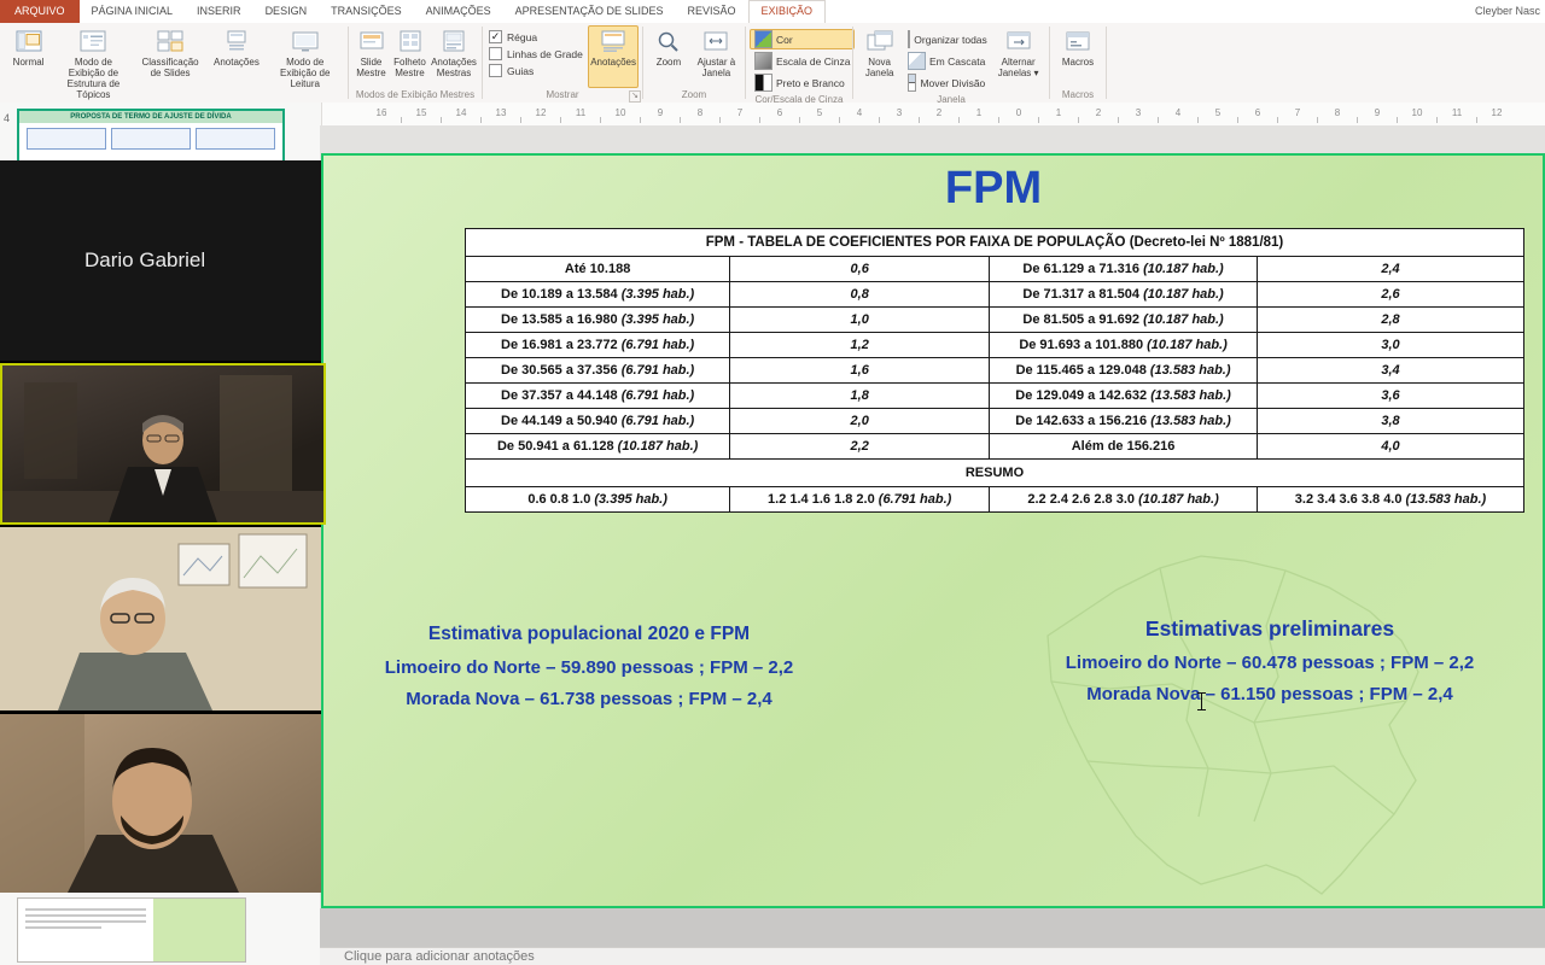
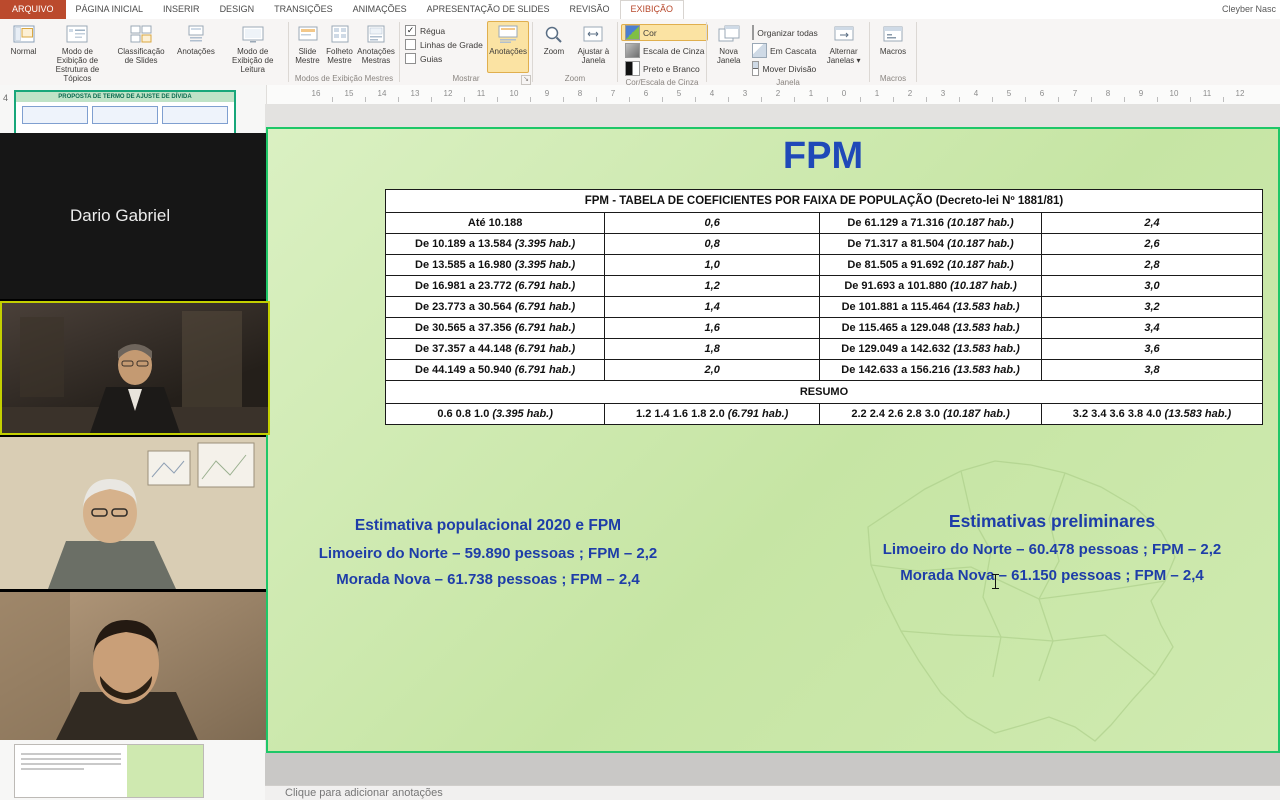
  ARQUIVO
  PÁGINA INICIAL
  INSERIR
  DESIGN
  TRANSIÇÕES
  ANIMAÇÕES
  APRESENTAÇÃO DE SLIDES
  REVISÃO
  EXIBIÇÃO
  Cleyber Nasc
  Normal
  Modo de Exibição de Estrutura de Tópicos
  Classificação de Slides
  Anotações
  Modo de Exibição de Leitura
  Slide Mestre
  Folheto Mestre
  Anotações Mestras
  Modos de Exibição Mestres
  ✓
  Régua
  Linhas de Grade
  Guias
  Anotações
  Mostrar
  Zoom
  Ajustar à Janela
  Zoom
  Cor
  Escala de Cinza
  Preto e Branco
  Cor/Escala de Cinza
  Nova Janela
  Organizar todas
  Em Cascata
  Mover Divisão
  Alternar Janelas ▾
  Janela
  Macros
  Macros
  16
  15
  14
  13
  12
  11
  10
  9
  8
  7
  6
  5
  4
  3
  2
  1
  0
  1
  2
  3
  4
  5
  6
  7
  8
  9
  10
  11
  12
  4
  FPM
  FPM - TABELA DE COEFICIENTES POR FAIXA DE POPULAÇÃO (Decreto-lei Nº 1881/81)
  Até 10.188	0,6	De 61.129 a 71.316 (10.187 hab.)	2,4
  De 10.189 a 13.584 (3.395 hab.)	0,8	De 71.317 a 81.504 (10.187 hab.)	2,6
  De 13.585 a 16.980 (3.395 hab.)	1,0	De 81.505 a 91.692 (10.187 hab.)	2,8
  De 16.981 a 23.772 (6.791 hab.)	1,2	De 91.693 a 101.880 (10.187 hab.)	3,0
+ De 23.773 a 30.564 (6.791 hab.)	1,4	De 101.881 a 115.464 (13.583 hab.)	3,2
  De 30.565 a 37.356 (6.791 hab.)	1,6	De 115.465 a 129.048 (13.583 hab.)	3,4
  De 37.357 a 44.148 (6.791 hab.)	1,8	De 129.049 a 142.632 (13.583 hab.)	3,6
  De 44.149 a 50.940 (6.791 hab.)	2,0	De 142.633 a 156.216 (13.583 hab.)	3,8
- De 50.941 a 61.128 (10.187 hab.)	2,2	Além de 156.216	4,0
  RESUMO
  0.6 0.8 1.0 (3.395 hab.)	1.2 1.4 1.6 1.8 2.0 (6.791 hab.)	2.2 2.4 2.6 2.8 3.0 (10.187 hab.)	3.2 3.4 3.6 3.8 4.0 (13.583 hab.)
  Estimativa populacional 2020 e FPM
  Limoeiro do Norte – 59.890 pessoas ; FPM – 2,2
  Morada Nova – 61.738 pessoas ; FPM – 2,4
  Estimativas preliminares
  Limoeiro do Norte – 60.478 pessoas ; FPM – 2,2
  Morada Nov – 61.150 pessoas ; FPM – 2,4
  Clique para adicionar anotações
  Dario Gabriel
